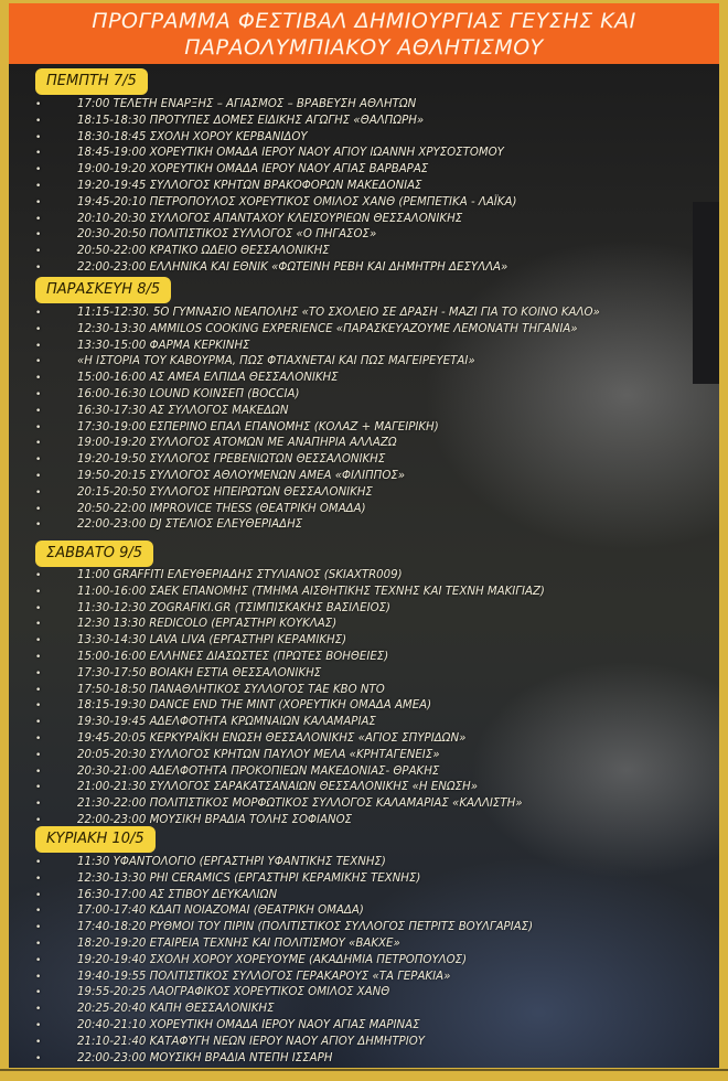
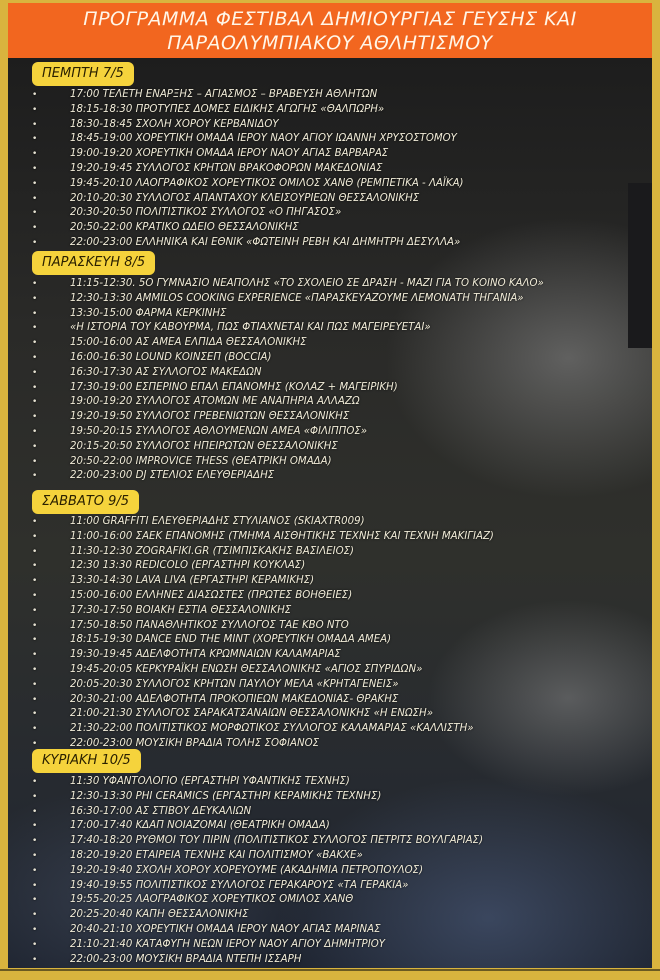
  ΠΡΟΓΡΑΜΜΑ ΦΕΣΤΙΒΑΛ ΔΗΜΙΟΥΡΓΙΑΣ ΓΕΥΣΗΣ ΚΑΙ
  ΠΑΡΑΟΛΥΜΠΙΑΚΟΥ ΑΘΛΗΤΙΣΜΟΥ
  ΠΕΜΠΤΗ 7/5
  •
  17:00 ΤΕΛΕΤΗ ΕΝΑΡΞΗΣ – ΑΓΙΑΣΜΟΣ – ΒΡΑΒΕΥΣΗ ΑΘΛΗΤΩΝ
  •
  18:15-18:30 ΠΡΟΤΥΠΕΣ ΔΟΜΕΣ ΕΙΔΙΚΗΣ ΑΓΩΓΗΣ «ΘΑΛΠΩΡΗ»
  •
  18:30-18:45 ΣΧΟΛΗ ΧΟΡΟΥ ΚΕΡΒΑΝΙΔΟΥ
  •
  18:45-19:00 ΧΟΡΕΥΤΙΚΗ ΟΜΑΔΑ ΙΕΡΟΥ ΝΑΟΥ ΑΓΙΟΥ ΙΩΑΝΝΗ ΧΡΥΣΟΣΤΟΜΟΥ
  •
  19:00-19:20 ΧΟΡΕΥΤΙΚΗ ΟΜΑΔΑ ΙΕΡΟΥ ΝΑΟΥ ΑΓΙΑΣ ΒΑΡΒΑΡΑΣ
  •
  19:20-19:45 ΣΥΛΛΟΓΟΣ ΚΡΗΤΩΝ ΒΡΑΚΟΦΟΡΩΝ ΜΑΚΕΔΟΝΙΑΣ
  •
- 19:45-20:10 ΠΕΤΡΟΠΟΥΛΟΣ ΧΟΡΕΥΤΙΚΟΣ ΟΜΙΛΟΣ ΧΑΝΘ (ΡΕΜΠΕΤΙΚΑ - ΛΑΪΚΑ)
+ 19:45-20:10 ΛΑΟΓΡΑΦΙΚΟΣ ΧΟΡΕΥΤΙΚΟΣ ΟΜΙΛΟΣ ΧΑΝΘ (ΡΕΜΠΕΤΙΚΑ - ΛΑΪΚΑ)
  •
  20:10-20:30 ΣΥΛΛΟΓΟΣ ΑΠΑΝΤΑΧΟΥ ΚΛΕΙΣΟΥΡΙΕΩΝ ΘΕΣΣΑΛΟΝΙΚΗΣ
  •
  20:30-20:50 ΠΟΛΙΤΙΣΤΙΚΟΣ ΣΥΛΛΟΓΟΣ «Ο ΠΗΓΑΣΟΣ»
  •
  20:50-22:00 ΚΡΑΤΙΚΟ ΩΔΕΙΟ ΘΕΣΣΑΛΟΝΙΚΗΣ
  •
  22:00-23:00 ΕΛΛΗΝΙΚΑ ΚΑΙ ΕΘΝΙΚ «ΦΩΤΕΙΝΗ ΡΕΒΗ ΚΑΙ ΔΗΜΗΤΡΗ ΔΕΣΥΛΛΑ»
  ΠΑΡΑΣΚΕΥΗ 8/5
  •
  11:15-12:30. 5Ο ΓΥΜΝΑΣΙΟ ΝΕΑΠΟΛΗΣ «ΤΟ ΣΧΟΛΕΙΟ ΣΕ ΔΡΑΣΗ - ΜΑΖΙ ΓΙΑ ΤΟ ΚΟΙΝΟ ΚΑΛΟ»
  •
  12:30-13:30 AMMILOS COOKING EXPERIENCE «ΠΑΡΑΣΚΕΥΑΖΟΥΜΕ ΛΕΜΟΝΑΤΗ ΤΗΓΑΝΙΑ»
  •
  13:30-15:00 ΦΑΡΜΑ ΚΕΡΚΙΝΗΣ
  •
  «Η ΙΣΤΟΡΙΑ ΤΟΥ ΚΑΒΟΥΡΜΑ, ΠΩΣ ΦΤΙΑΧΝΕΤΑΙ ΚΑΙ ΠΩΣ ΜΑΓΕΙΡΕΥΕΤΑΙ»
  •
  15:00-16:00 ΑΣ ΑΜΕΑ ΕΛΠΙΔΑ ΘΕΣΣΑΛΟΝΙΚΗΣ
  •
  16:00-16:30 LOUND ΚΟΙΝΣΕΠ (BOCCIA)
  •
  16:30-17:30 ΑΣ ΣΥΛΛΟΓΟΣ ΜΑΚΕΔΩΝ
  •
  17:30-19:00 ΕΣΠΕΡΙΝΟ ΕΠΑΛ ΕΠΑΝΟΜΗΣ (ΚΟΛΑΖ + ΜΑΓΕΙΡΙΚΗ)
  •
  19:00-19:20 ΣΥΛΛΟΓΟΣ ΑΤΟΜΩΝ ΜΕ ΑΝΑΠΗΡΙΑ ΑΛΛΑΖΩ
  •
  19:20-19:50 ΣΥΛΛΟΓΟΣ ΓΡΕΒΕΝΙΩΤΩΝ ΘΕΣΣΑΛΟΝΙΚΗΣ
  •
  19:50-20:15 ΣΥΛΛΟΓΟΣ ΑΘΛΟΥΜΕΝΩΝ ΑΜΕΑ «ΦΙΛΙΠΠΟΣ»
  •
  20:15-20:50 ΣΥΛΛΟΓΟΣ ΗΠΕΙΡΩΤΩΝ ΘΕΣΣΑΛΟΝΙΚΗΣ
  •
  20:50-22:00 IMPROVICE THESS (ΘΕΑΤΡΙΚΗ ΟΜΑΔΑ)
  •
  22:00-23:00 DJ ΣΤΕΛΙΟΣ ΕΛΕΥΘΕΡΙΑΔΗΣ
  ΣΑΒΒΑΤΟ 9/5
  •
  11:00 GRAFFITI ΕΛΕΥΘΕΡΙΑΔΗΣ ΣΤΥΛΙΑΝΟΣ (SKIAXTR009)
  •
  11:00-16:00 ΣΑΕΚ ΕΠΑΝΟΜΗΣ (ΤΜΗΜΑ ΑΙΣΘΗΤΙΚΗΣ ΤΕΧΝΗΣ ΚΑΙ ΤΕΧΝΗ ΜΑΚΙΓΙΑΖ)
  •
  11:30-12:30 ZOGRAFIKI.GR (ΤΣΙΜΠΙΣΚΑΚΗΣ ΒΑΣΙΛΕΙΟΣ)
  •
  12:30 13:30 REDICOLO (ΕΡΓΑΣΤΗΡΙ ΚΟΥΚΛΑΣ)
  •
  13:30-14:30 LAVA LIVA (ΕΡΓΑΣΤΗΡΙ ΚΕΡΑΜΙΚΗΣ)
  •
  15:00-16:00 ΕΛΛΗΝΕΣ ΔΙΑΣΩΣΤΕΣ (ΠΡΩΤΕΣ ΒΟΗΘΕΙΕΣ)
  •
  17:30-17:50 ΒΟΙΑΚΗ ΕΣΤΙΑ ΘΕΣΣΑΛΟΝΙΚΗΣ
  •
  17:50-18:50 ΠΑΝΑΘΛΗΤΙΚΟΣ ΣΥΛΛΟΓΟΣ ΤΑΕ ΚΒΟ ΝΤΟ
  •
  18:15-19:30 DANCE END THE MINT (ΧΟΡΕΥΤΙΚΗ ΟΜΑΔΑ ΑΜΕΑ)
  •
  19:30-19:45 ΑΔΕΛΦΟΤΗΤΑ ΚΡΩΜΝΑΙΩΝ ΚΑΛΑΜΑΡΙΑΣ
  •
  19:45-20:05 ΚΕΡΚΥΡΑΪΚΗ ΕΝΩΣΗ ΘΕΣΣΑΛΟΝΙΚΗΣ «ΑΓΙΟΣ ΣΠΥΡΙΔΩΝ»
  •
  20:05-20:30 ΣΥΛΛΟΓΟΣ ΚΡΗΤΩΝ ΠΑΥΛΟΥ ΜΕΛΑ «ΚΡΗΤΑΓΕΝΕΙΣ»
  •
  20:30-21:00 ΑΔΕΛΦΟΤΗΤΑ ΠΡΟΚΟΠΙΕΩΝ ΜΑΚΕΔΟΝΙΑΣ- ΘΡΑΚΗΣ
  •
  21:00-21:30 ΣΥΛΛΟΓΟΣ ΣΑΡΑΚΑΤΣΑΝΑΙΩΝ ΘΕΣΣΑΛΟΝΙΚΗΣ «Η ΕΝΩΣΗ»
  •
  21:30-22:00 ΠΟΛΙΤΙΣΤΙΚΟΣ ΜΟΡΦΩΤΙΚΟΣ ΣΥΛΛΟΓΟΣ ΚΑΛΑΜΑΡΙΑΣ «ΚΑΛΛΙΣΤΗ»
  •
  22:00-23:00 ΜΟΥΣΙΚΗ ΒΡΑΔΙΑ ΤΟΛΗΣ ΣΟΦΙΑΝΟΣ
  ΚΥΡΙΑΚΗ 10/5
  •
  11:30 ΥΦΑΝΤΟΛΟΓΙΟ (ΕΡΓΑΣΤΗΡΙ ΥΦΑΝΤΙΚΗΣ ΤΕΧΝΗΣ)
  •
  12:30-13:30 PHI CERAMICS (ΕΡΓΑΣΤΗΡΙ ΚΕΡΑΜΙΚΗΣ ΤΕΧΝΗΣ)
  •
  16:30-17:00 ΑΣ ΣΤΙΒΟΥ ΔΕΥΚΑΛΙΩΝ
  •
  17:00-17:40 ΚΔΑΠ ΝΟΙΑΖΟΜΑΙ (ΘΕΑΤΡΙΚΗ ΟΜΑΔΑ)
  •
  17:40-18:20 ΡΥΘΜΟΙ ΤΟΥ ΠΙΡΙΝ (ΠΟΛΙΤΙΣΤΙΚΟΣ ΣΥΛΛΟΓΟΣ ΠΕΤΡΙΤΣ ΒΟΥΛΓΑΡΙΑΣ)
  •
  18:20-19:20 ΕΤΑΙΡΕΙΑ ΤΕΧΝΗΣ ΚΑΙ ΠΟΛΙΤΙΣΜΟΥ «ΒΑΚΧΕ»
  •
  19:20-19:40 ΣΧΟΛΗ ΧΟΡΟΥ ΧΟΡΕΥΟΥΜΕ (ΑΚΑΔΗΜΙΑ ΠΕΤΡΟΠΟΥΛΟΣ)
  •
  19:40-19:55 ΠΟΛΙΤΙΣΤΙΚΟΣ ΣΥΛΛΟΓΟΣ ΓΕΡΑΚΑΡΟΥΣ «ΤΑ ΓΕΡΑΚΙΑ»
  •
  19:55-20:25 ΛΑΟΓΡΑΦΙΚΟΣ ΧΟΡΕΥΤΙΚΟΣ ΟΜΙΛΟΣ ΧΑΝΘ
  •
  20:25-20:40 ΚΑΠΗ ΘΕΣΣΑΛΟΝΙΚΗΣ
  •
  20:40-21:10 ΧΟΡΕΥΤΙΚΗ ΟΜΑΔΑ ΙΕΡΟΥ ΝΑΟΥ ΑΓΙΑΣ ΜΑΡΙΝΑΣ
  •
  21:10-21:40 ΚΑΤΑΦΥΓΗ ΝΕΩΝ ΙΕΡΟΥ ΝΑΟΥ ΑΓΙΟΥ ΔΗΜΗΤΡΙΟΥ
  •
  22:00-23:00 ΜΟΥΣΙΚΗ ΒΡΑΔΙΑ ΝΤΕΠΗ ΙΣΣΑΡΗ
